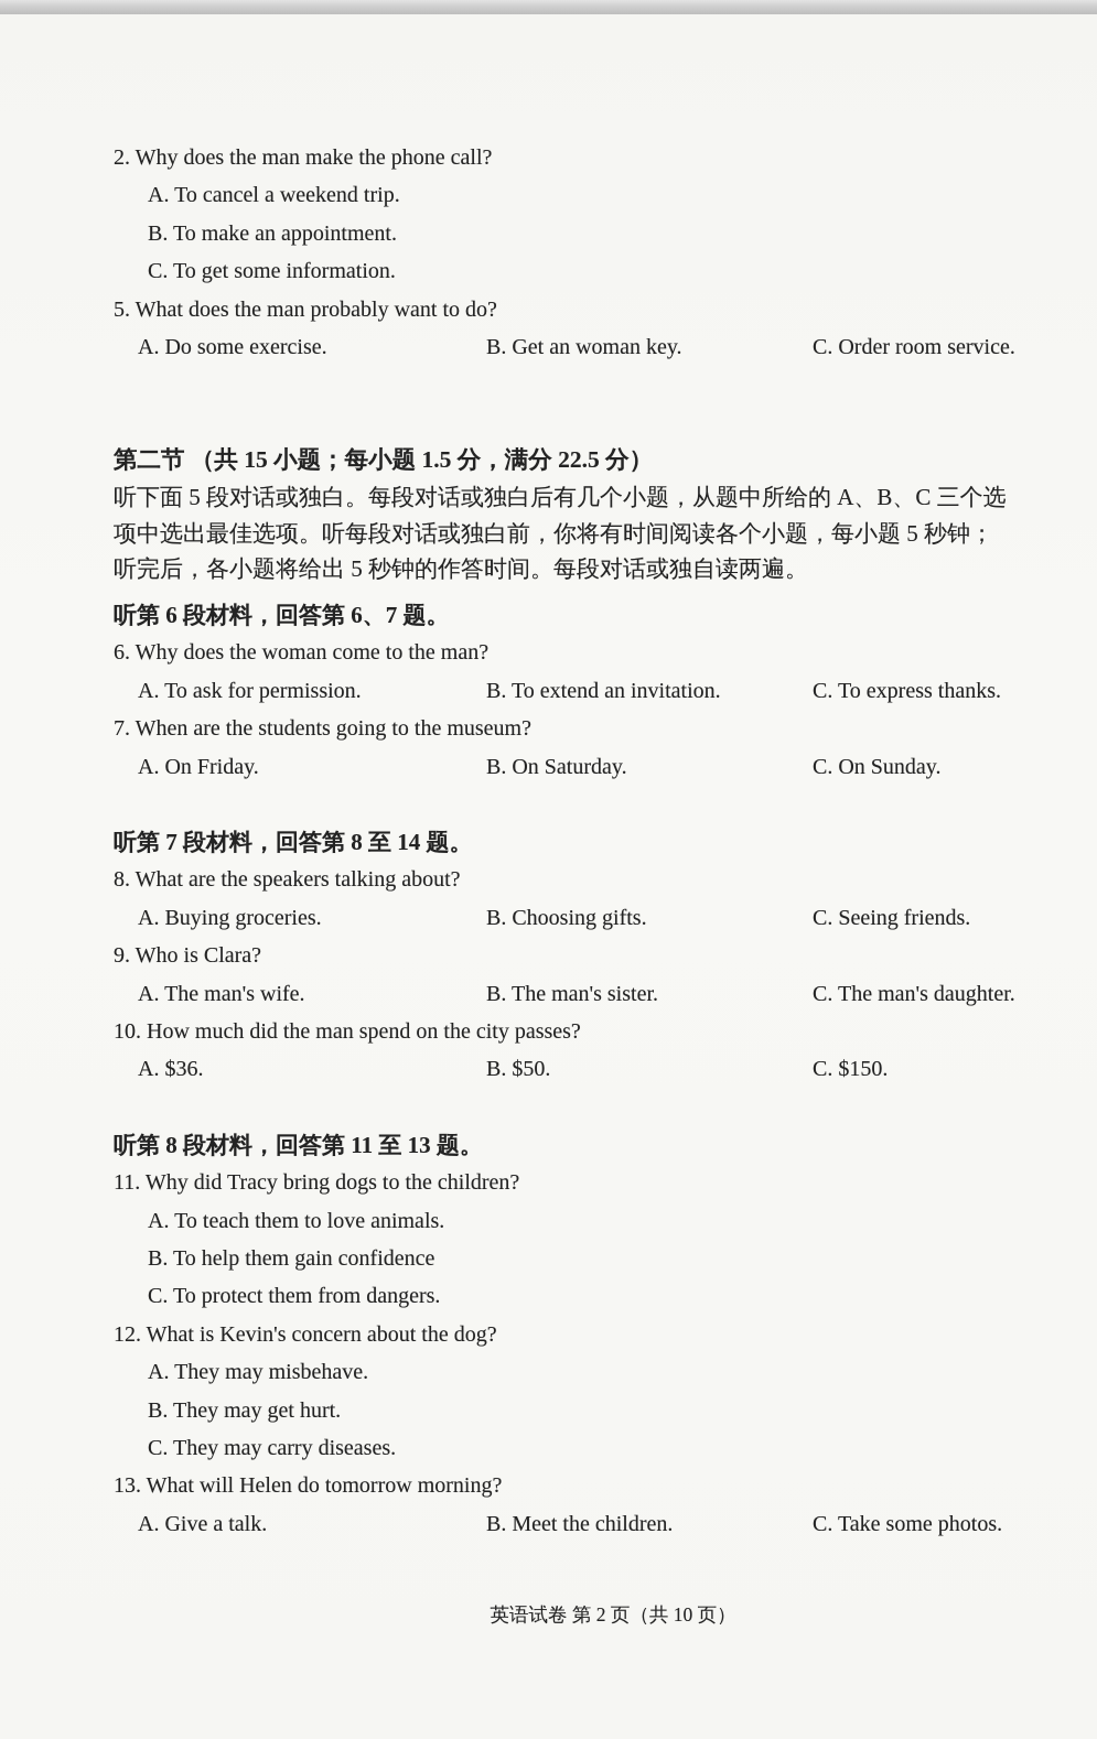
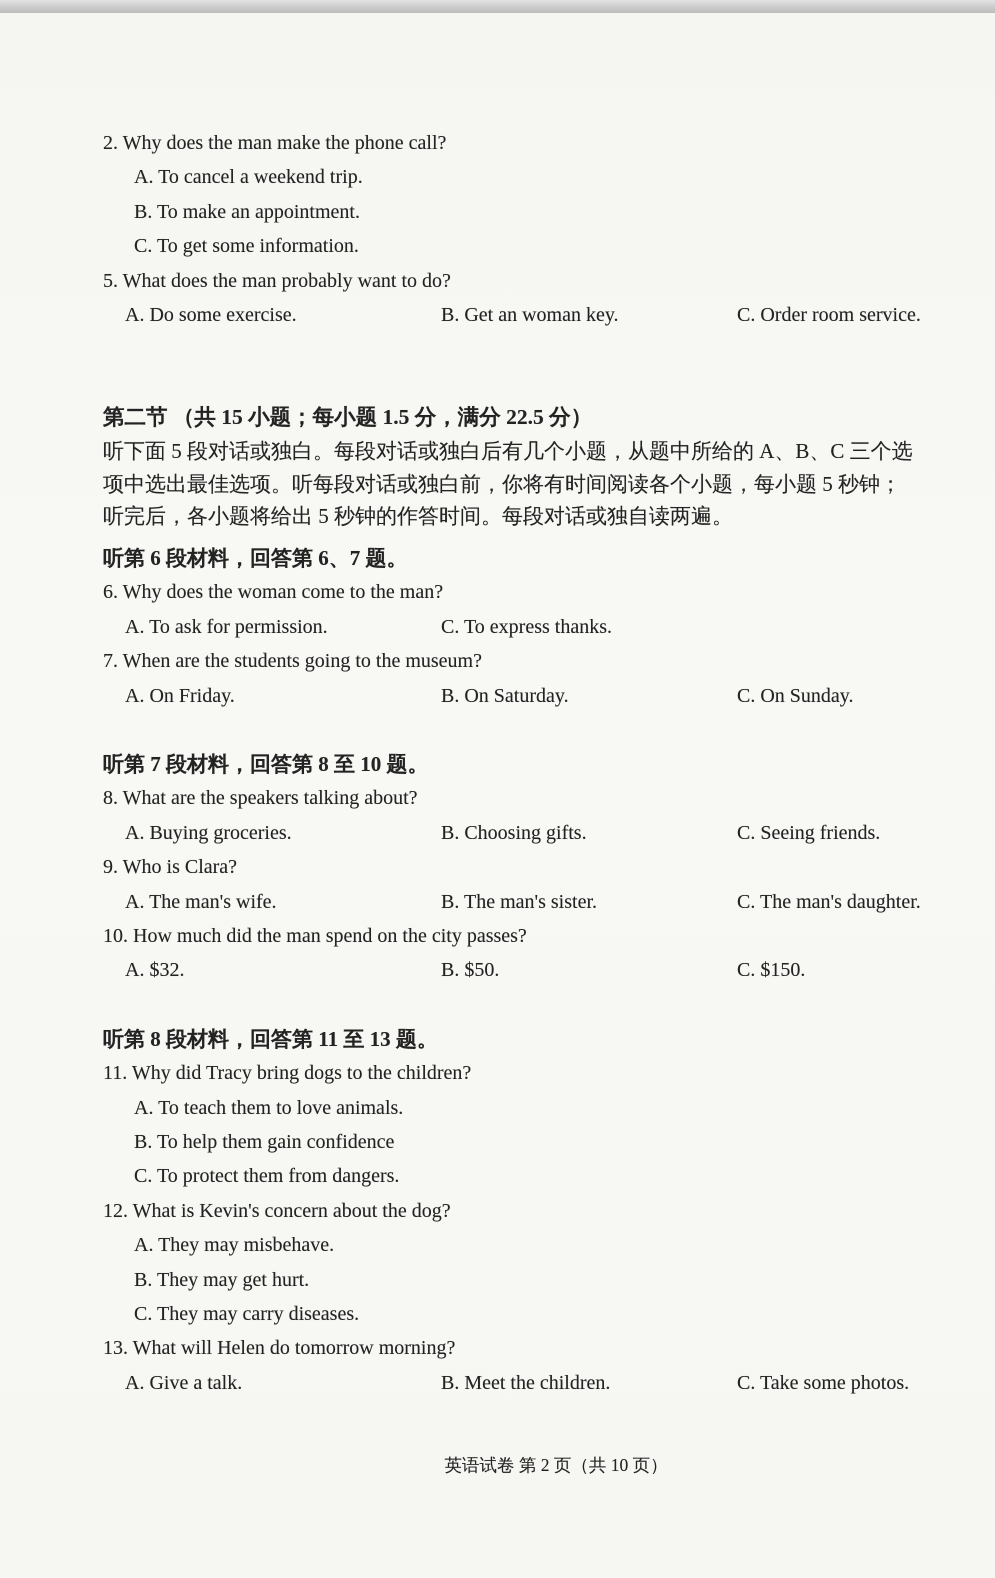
  2. Why does the man make the phone call?
  A. To cancel a weekend trip.
  B. To make an appointment.
  C. To get some information.
  5. What does the man probably want to do?
  A. Do some exercise.
  B. Get an woman key.
  C. Order room service.
  第二节 （共 15 小题；每小题 1.5 分，满分 22.5 分）
  听下面 5 段对话或独白。每段对话或独白后有几个小题，从题中所给的 A、B、C 三个选
  项中选出最佳选项。听每段对话或独白前，你将有时间阅读各个小题，每小题 5 秒钟；
  听完后，各小题将给出 5 秒钟的作答时间。每段对话或独自读两遍。
  听第 6 段材料，回答第 6、7 题。
  6. Why does the woman come to the man?
  A. To ask for permission.
- B. To extend an invitation.
  C. To express thanks.
  7. When are the students going to the museum?
  A. On Friday.
  B. On Saturday.
  C. On Sunday.
- 听第 7 段材料，回答第 8 至 14 题。
+ 听第 7 段材料，回答第 8 至 10 题。
  8. What are the speakers talking about?
  A. Buying groceries.
  B. Choosing gifts.
  C. Seeing friends.
  9. Who is Clara?
  A. The man's wife.
  B. The man's sister.
  C. The man's daughter.
  10. How much did the man spend on the city passes?
- A. $36.
+ A. $32.
  B. $50.
  C. $150.
  听第 8 段材料，回答第 11 至 13 题。
  11. Why did Tracy bring dogs to the children?
  A. To teach them to love animals.
  B. To help them gain confidence
  C. To protect them from dangers.
  12. What is Kevin's concern about the dog?
  A. They may misbehave.
  B. They may get hurt.
  C. They may carry diseases.
  13. What will Helen do tomorrow morning?
  A. Give a talk.
  B. Meet the children.
  C. Take some photos.
  英语试卷 第 2 页（共 10 页）
